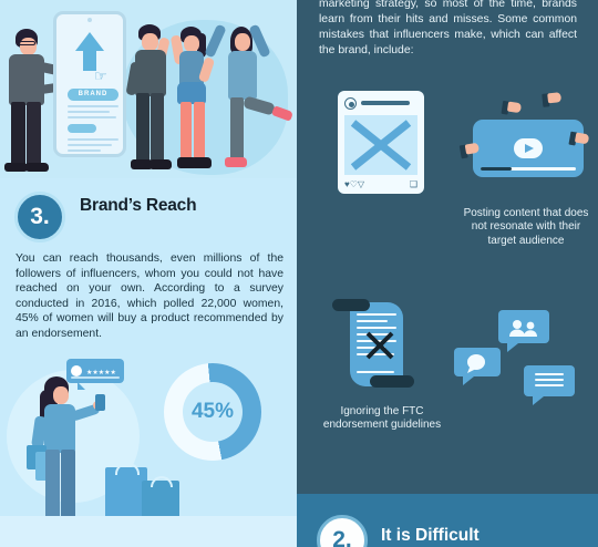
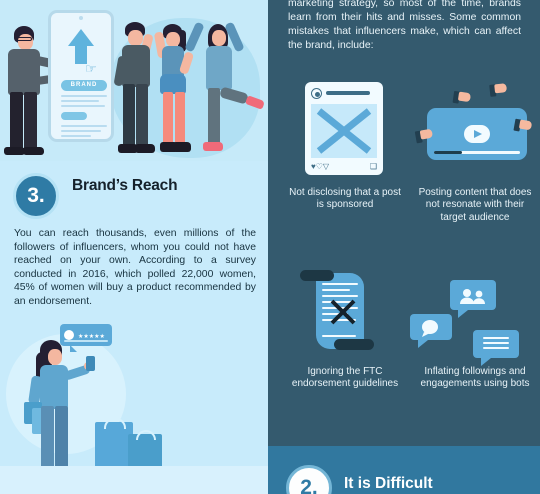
  ☞
  3.
  Brand’s Reach
  You can reach thousands, even millions of the followers of influencers, whom you could not have reached on your own. According to a survey conducted in 2016, which polled 22,000 women, 45% of women will buy a product recommended by an endorsement.
- 45%
  marketing strategy, so most of the time, brands learn from their hits and misses. Some common mistakes that influencers make, which can affect the brand, include:
  ♥♡▽
  ❑
+ Not disclosing that a post is sponsored
  Posting content that does not resonate with their target audience
  Ignoring the FTC endorsement guidelines
+ Inflating followings and engagements using bots
  2.
  It is Difficult
